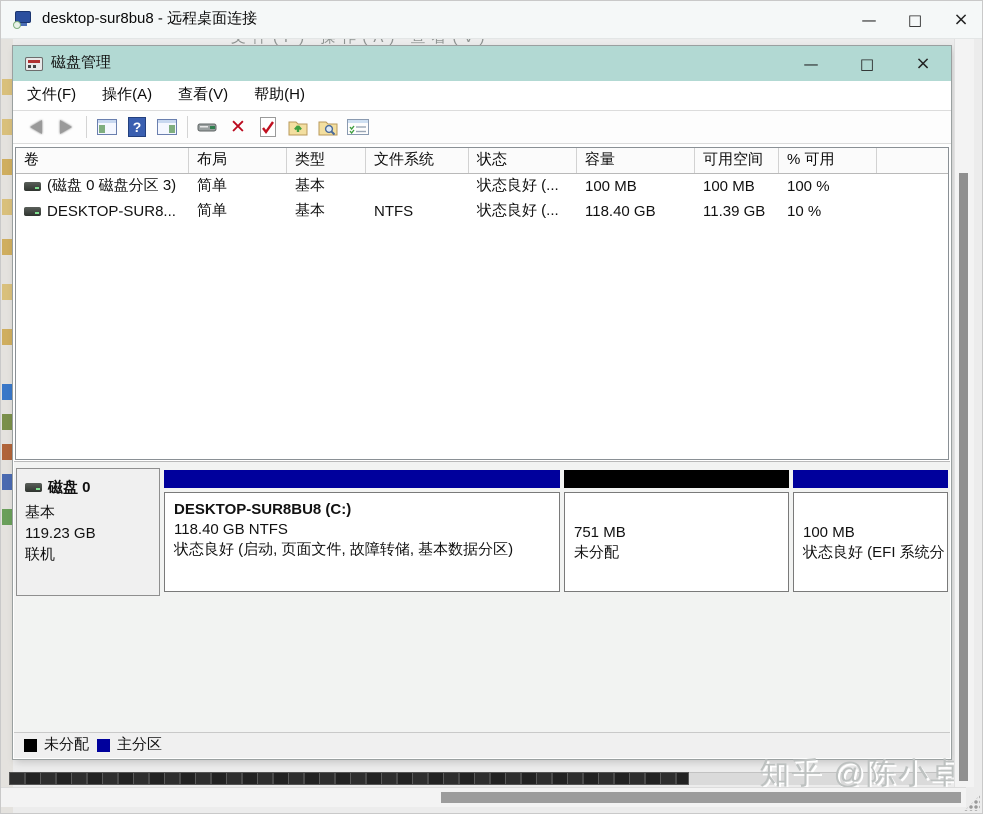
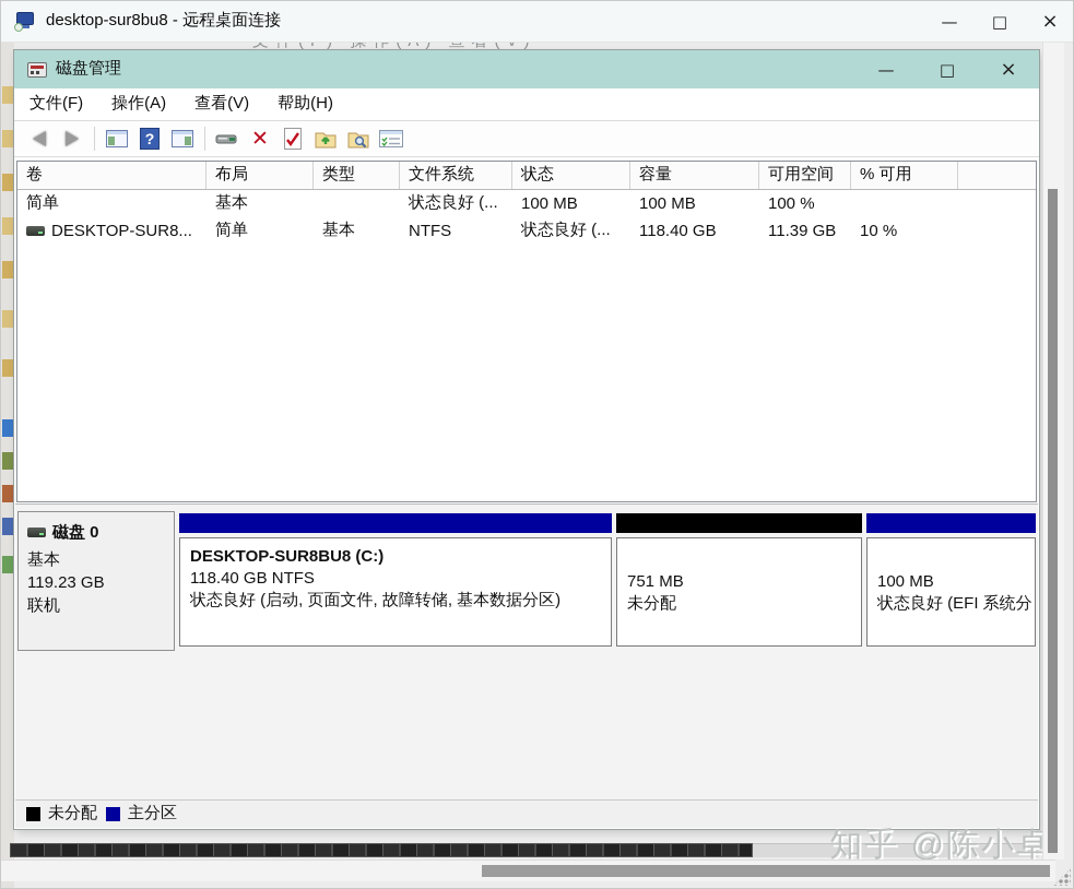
  desktop-sur8bu8 - 远程桌面连接
  —
  □
  ×
  磁盘管理
  —
  □
  ×
  文件(F)
  操作(A)
  查看(V)
  帮助(H)
  ?
  ✕
  卷
  布局
  类型
  文件系统
  状态
  容量
  可用空间
  % 可用
- (磁盘 0 磁盘分区 3)
  简单
  基本
  状态良好 (...
  100 MB
  100 MB
  100 %
  DESKTOP-SUR8...
  简单
  基本
  NTFS
  状态良好 (...
  118.40 GB
  11.39 GB
  10 %
  磁盘 0
  基本
  119.23 GB
  联机
  DESKTOP-SUR8BU8 (C:)
  118.40 GB NTFS
  状态良好 (启动, 页面文件, 故障转储, 基本数据分区)
  751 MB
  未分配
  100 MB
  状态良好 (EFI 系统分
  未分配
  主分区
  知乎 @陈小卓
